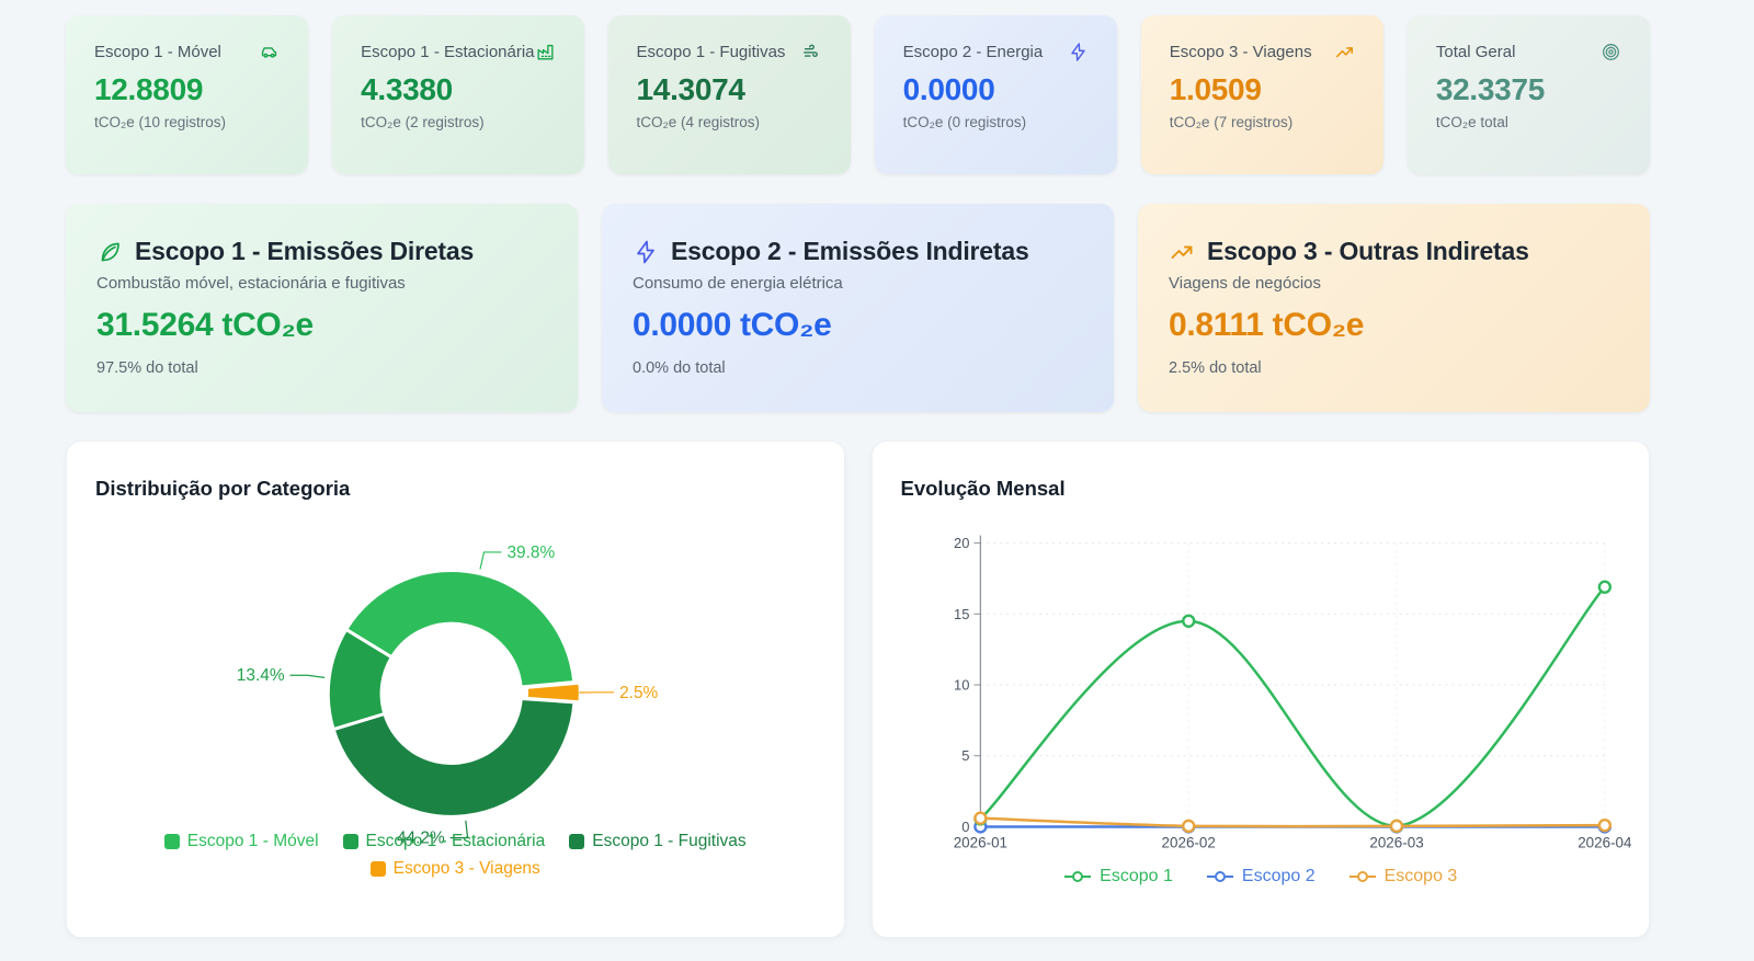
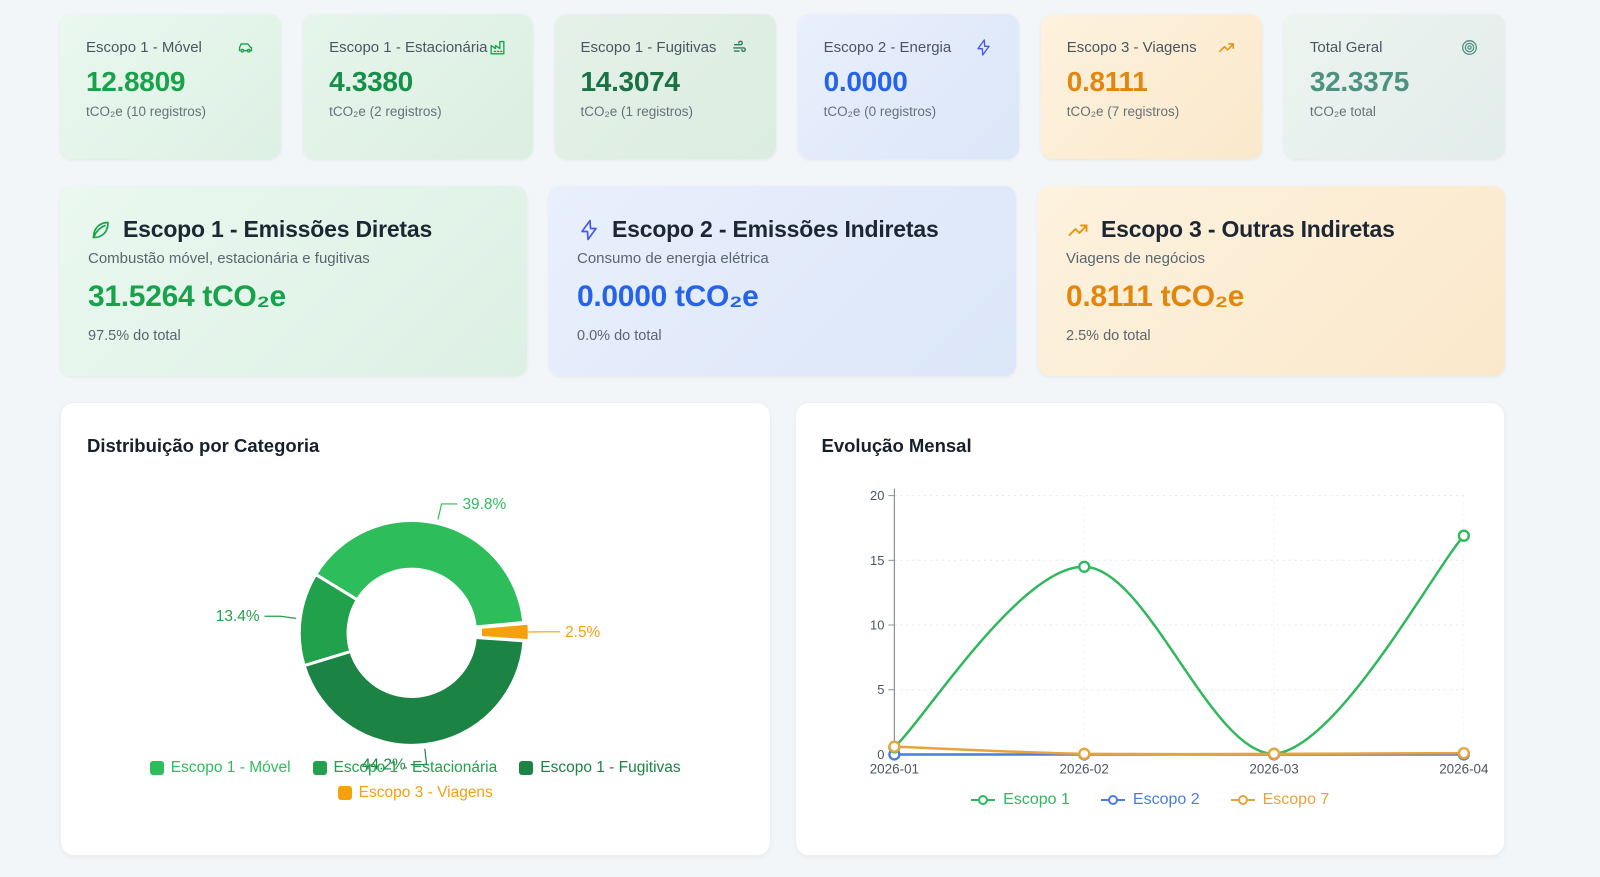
  Escopo 1 - Móvel
  12.8809
  tCO₂e (10 registros)
  Escopo 1 - Estacionária
  4.3380
  tCO₂e (2 registros)
  Escopo 1 - Fugitivas
  14.3074
- tCO₂e (4 registros)
+ tCO₂e (1 registros)
  Escopo 2 - Energia
  0.0000
  tCO₂e (0 registros)
  Escopo 3 - Viagens
- 1.0509
+ 0.8111
  tCO₂e (7 registros)
  Total Geral
  32.3375
  tCO₂e total
  Escopo 1 - Emissões Diretas
  Combustão móvel, estacionária e fugitivas
  31.5264 tCO₂e
  97.5% do total
  Escopo 2 - Emissões Indiretas
  Consumo de energia elétrica
  0.0000 tCO₂e
  0.0% do total
  Escopo 3 - Outras Indiretas
  Viagens de negócios
  0.8111 tCO₂e
  2.5% do total
  Distribuição por Categoria
  39.8%
  13.4%
  44.2%
  2.5%
  Escopo 1 - Móvel
  Escopo 1 - Estacionária
  Escopo 1 - Fugitivas
  Escopo 3 - Viagens
  Evolução Mensal
  0
  5
  10
  15
  20
  2026-01
  2026-02
  2026-03
  2026-04
  Escopo 1
  Escopo 2
- Escopo 3
+ Escopo 7
